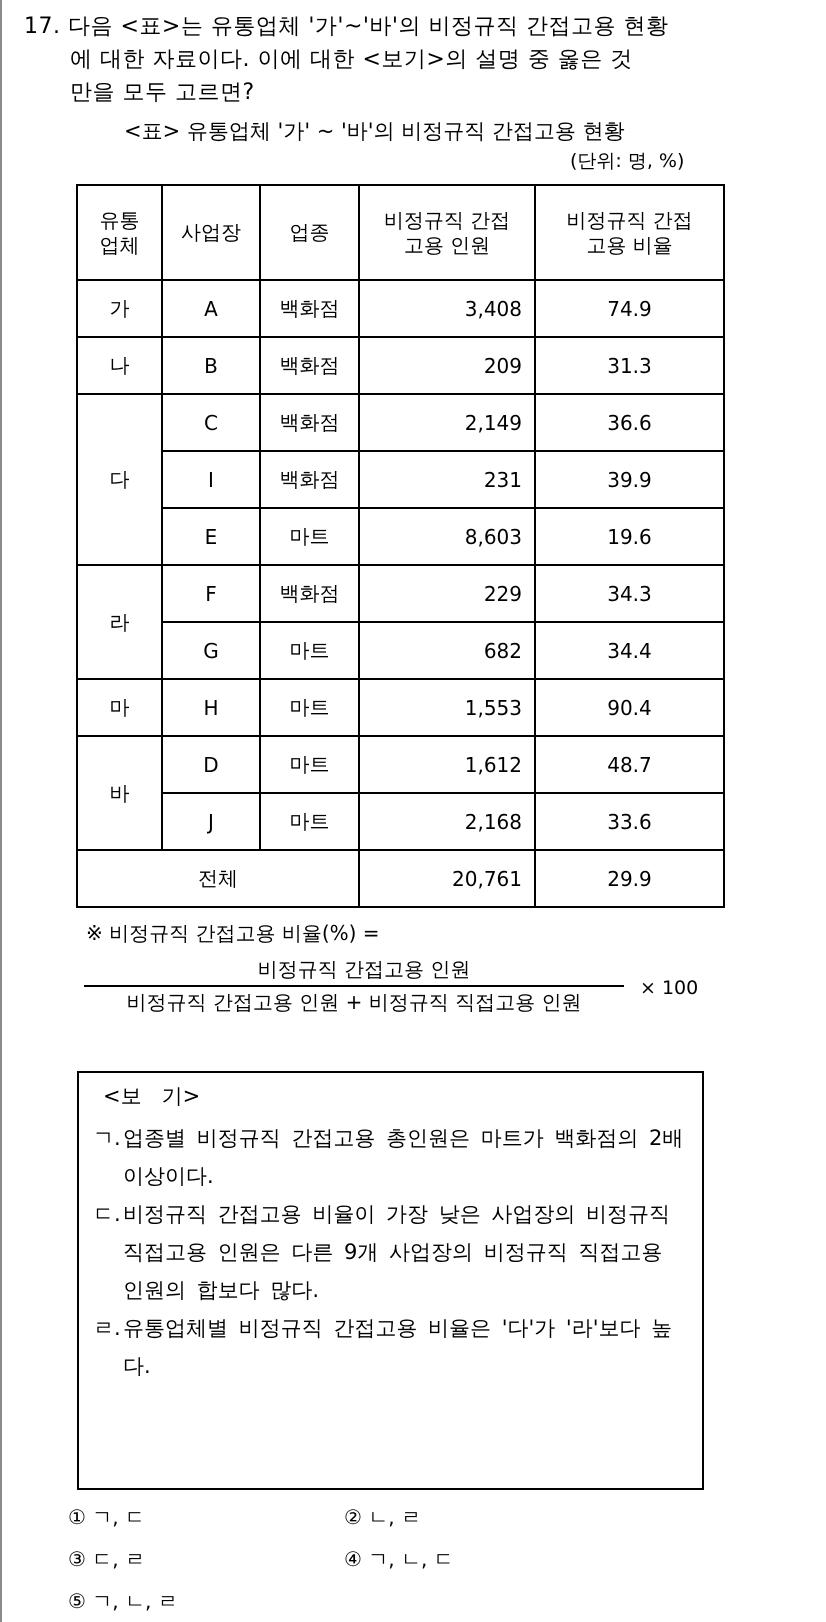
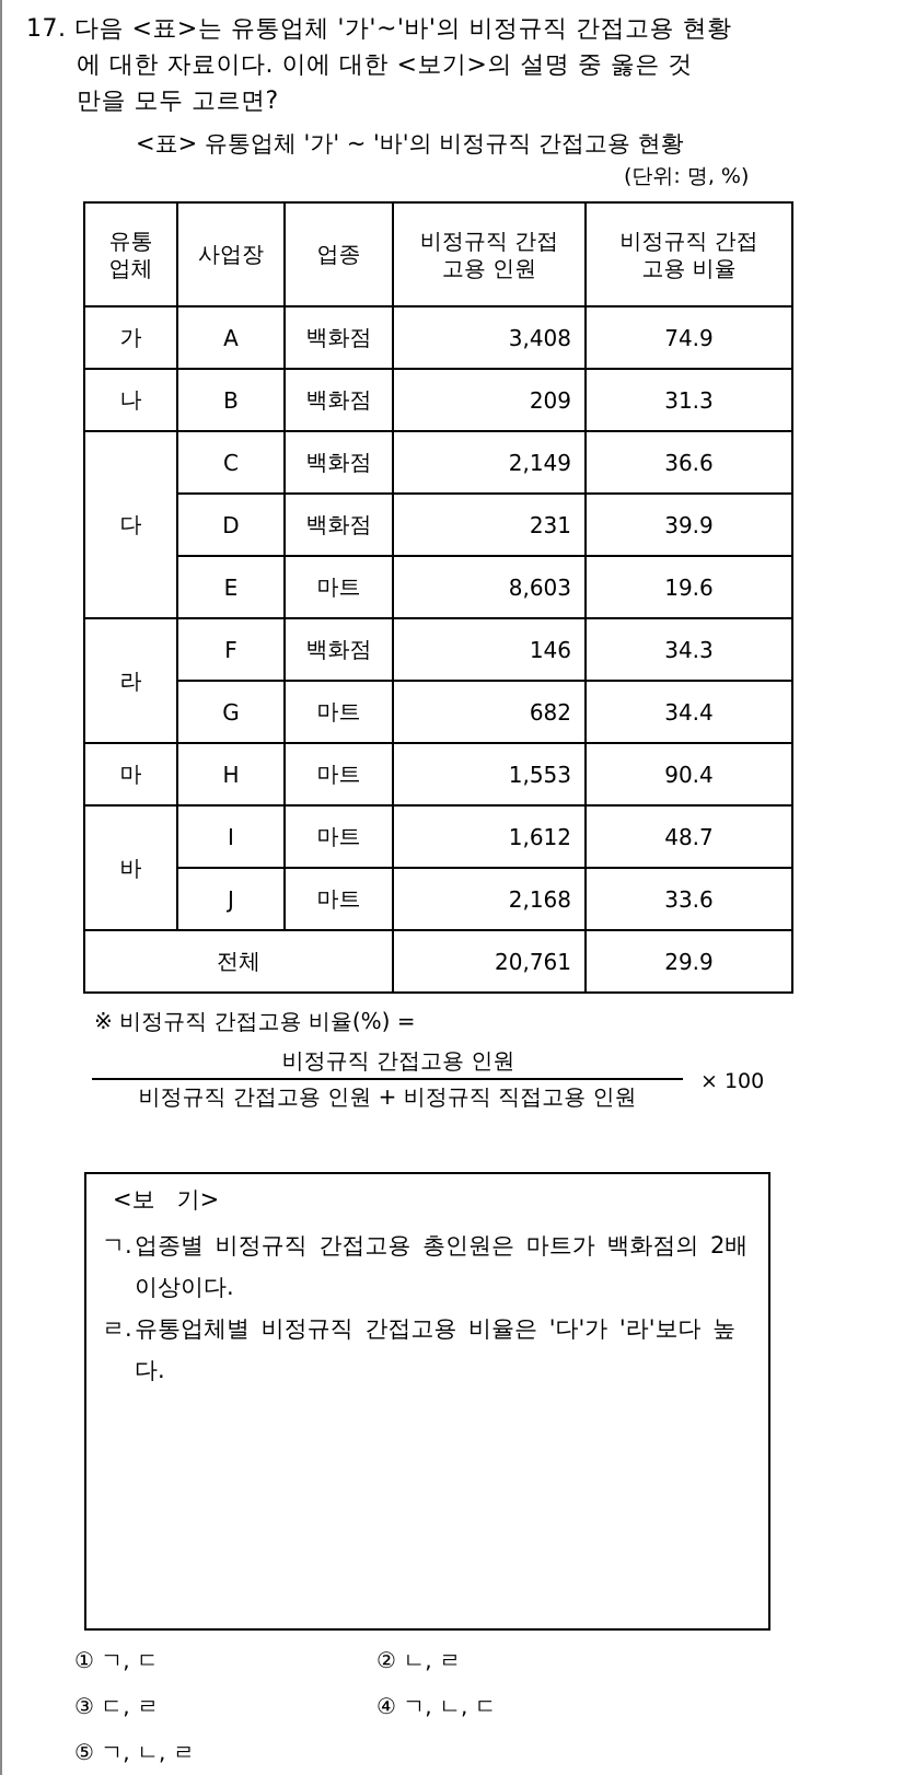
  17. 다음 <표>는 유통업체 '가'~'바'의 비정규직 간접고용 현황
  에 대한 자료이다. 이에 대한 <보기>의 설명 중 옳은 것
  만을 모두 고르면?
  <표> 유통업체 '가' ~ '바'의 비정규직 간접고용 현황
  (단위: 명, %)
  유통 업체	사업장	업종	비정규직 간접고용 인원	비정규직 간접고용 비율
  가	A	백화점	3,408	74.9
  나	B	백화점	209	31.3
  다	C	백화점	2,149	36.6
- I	백화점	231	39.9
+ D	백화점	231	39.9
  E	마트	8,603	19.6
- 라	F	백화점	229	34.3
+ 라	F	백화점	146	34.3
  G	마트	682	34.4
  마	H	마트	1,553	90.4
- 바	D	마트	1,612	48.7
+ 바	I	마트	1,612	48.7
  J	마트	2,168	33.6
  전체	20,761	29.9
  ※ 비정규직 간접고용 비율(%) =
  비정규직 간접고용 인원
  비정규직 간접고용 인원 + 비정규직 직접고용 인원
  × 100
  <보 기>
  ㄱ.
  업종별 비정규직 간접고용 총인원은 마트가 백화점의 2배 이상이다.
- ㄷ.
- 비정규직 간접고용 비율이 가장 낮은 사업장의 비정규직 직접고용 인원은 다른 9개 사업장의 비정규직 직접고용 인원의 합보다 많다.
  ㄹ.
  유통업체별 비정규직 간접고용 비율은 '다'가 '라'보다 높다.
  ① ㄱ, ㄷ
  ② ㄴ, ㄹ
  ③ ㄷ, ㄹ
  ④ ㄱ, ㄴ, ㄷ
  ⑤ ㄱ, ㄴ, ㄹ
